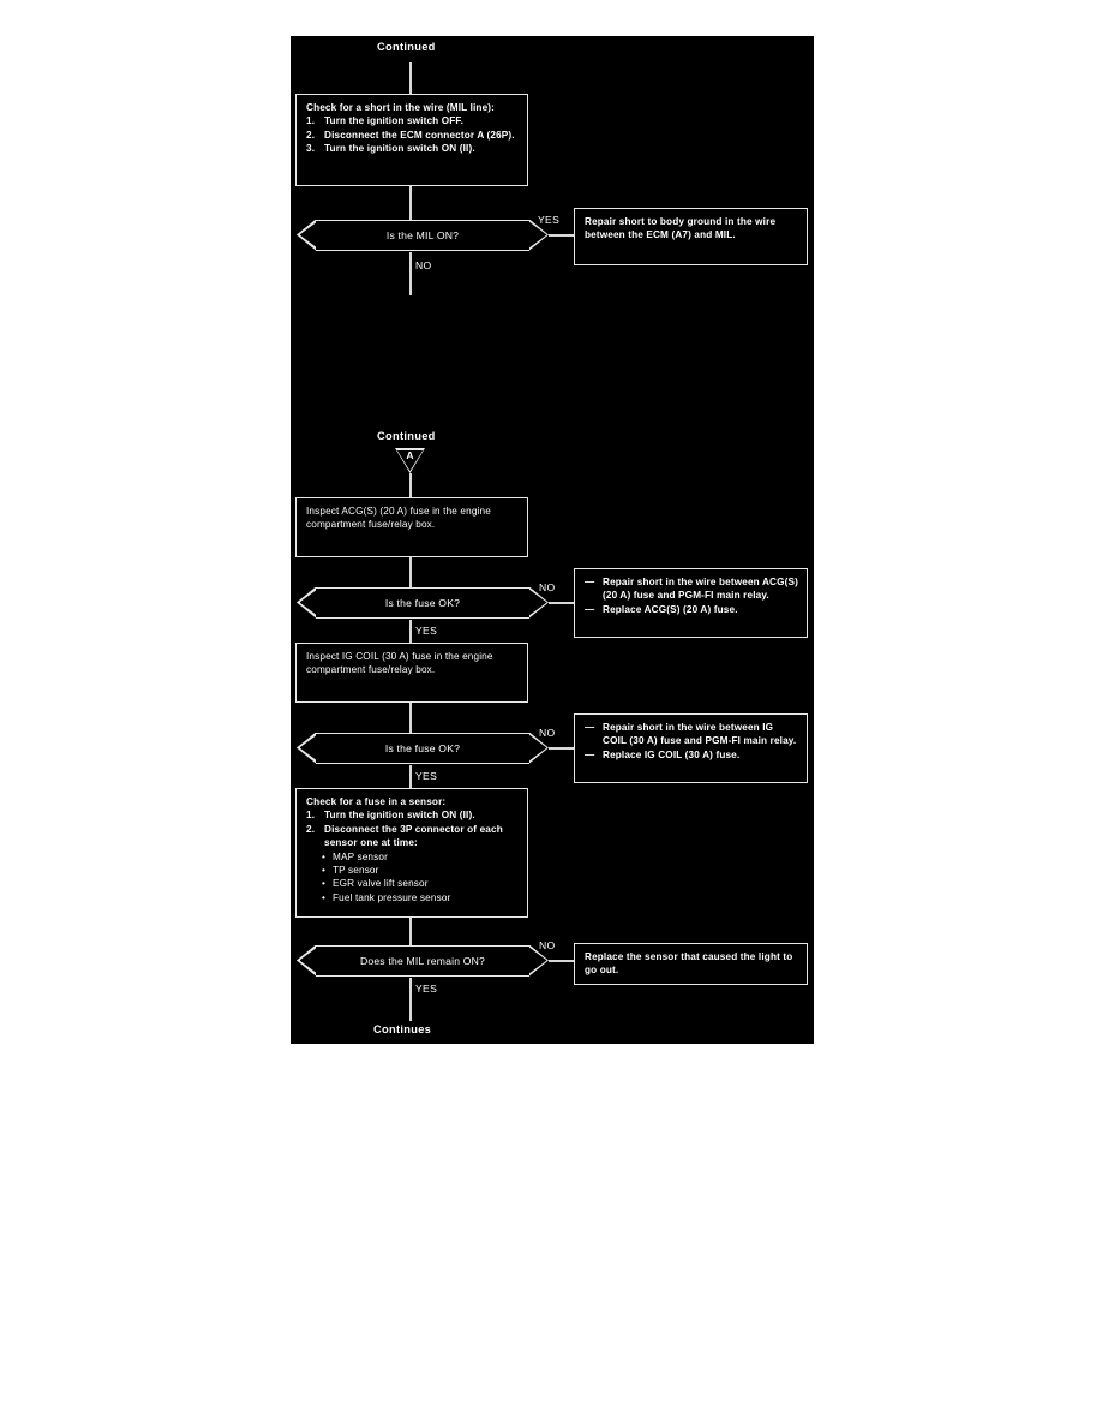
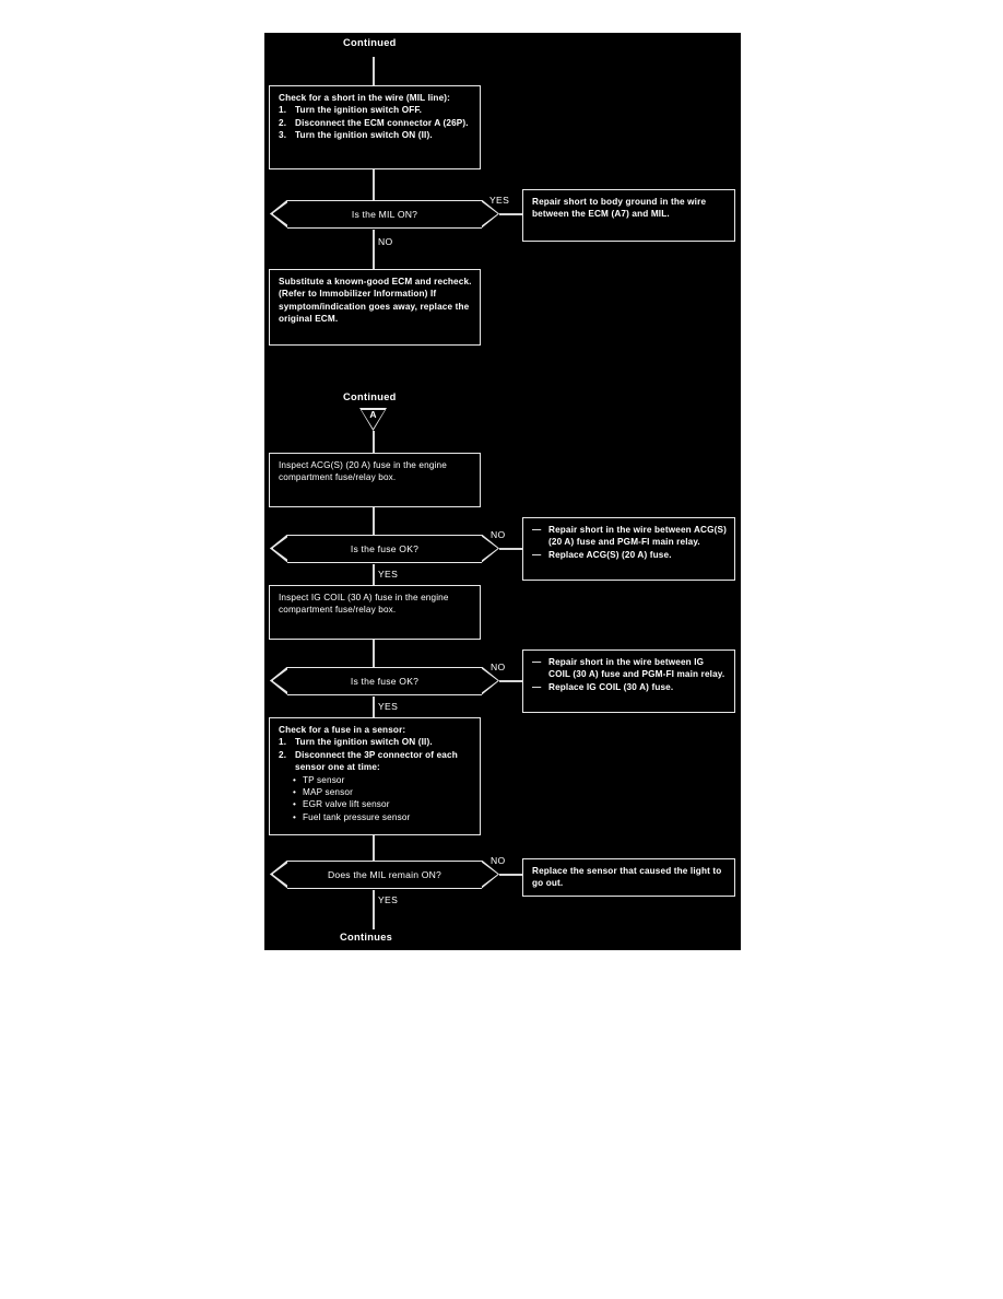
  Continued
  Check for a short in the wire (MIL line):
  1.
  Turn the ignition switch OFF.
  2.
  Disconnect the ECM connector A (26P).
  3.
  Turn the ignition switch ON (II).
  Is the MIL ON?
  YES
  Repair short to body ground in the wire between the ECM (A7) and MIL.
  NO
+ Substitute a known-good ECM and recheck. (Refer to Immobilizer Information) If symptom/indication goes away, replace the original ECM.
  Continued
  A
  Inspect ACG(S) (20 A) fuse in the engine compartment fuse/relay box.
  Is the fuse OK?
  NO
  —
  Repair short in the wire between ACG(S) (20 A) fuse and PGM-FI main relay.
  —
  Replace ACG(S) (20 A) fuse.
  YES
  Inspect IG COIL (30 A) fuse in the engine compartment fuse/relay box.
  Is the fuse OK?
  NO
  —
  Repair short in the wire between IG COIL (30 A) fuse and PGM-FI main relay.
  —
  Replace IG COIL (30 A) fuse.
  YES
  Check for a fuse in a sensor:
  1.
  Turn the ignition switch ON (II).
  2.
  Disconnect the 3P connector of each sensor one at time:
  •
- MAP sensor
+ TP sensor
  •
- TP sensor
+ MAP sensor
  •
  EGR valve lift sensor
  •
  Fuel tank pressure sensor
  Does the MIL remain ON?
  NO
  Replace the sensor that caused the light to go out.
  YES
  Continues
